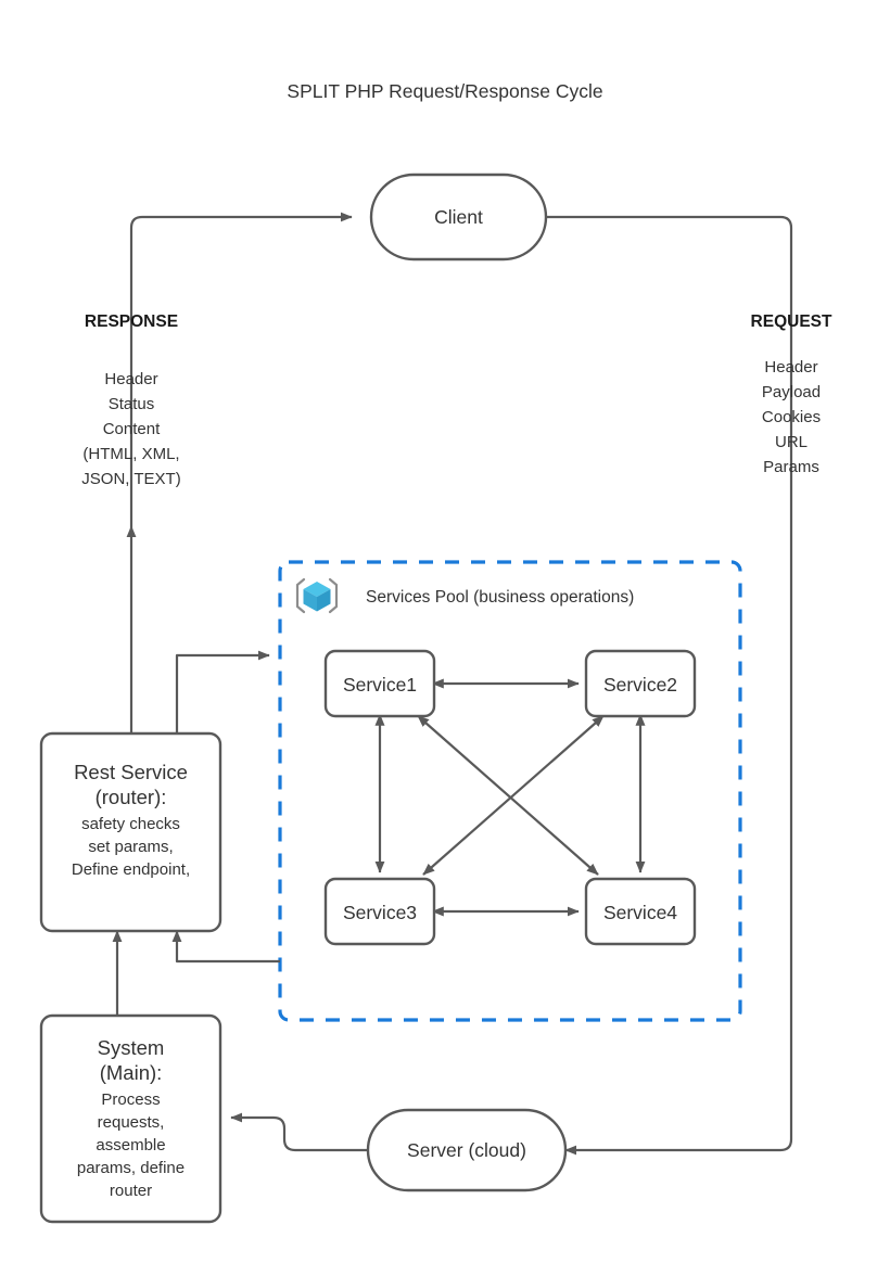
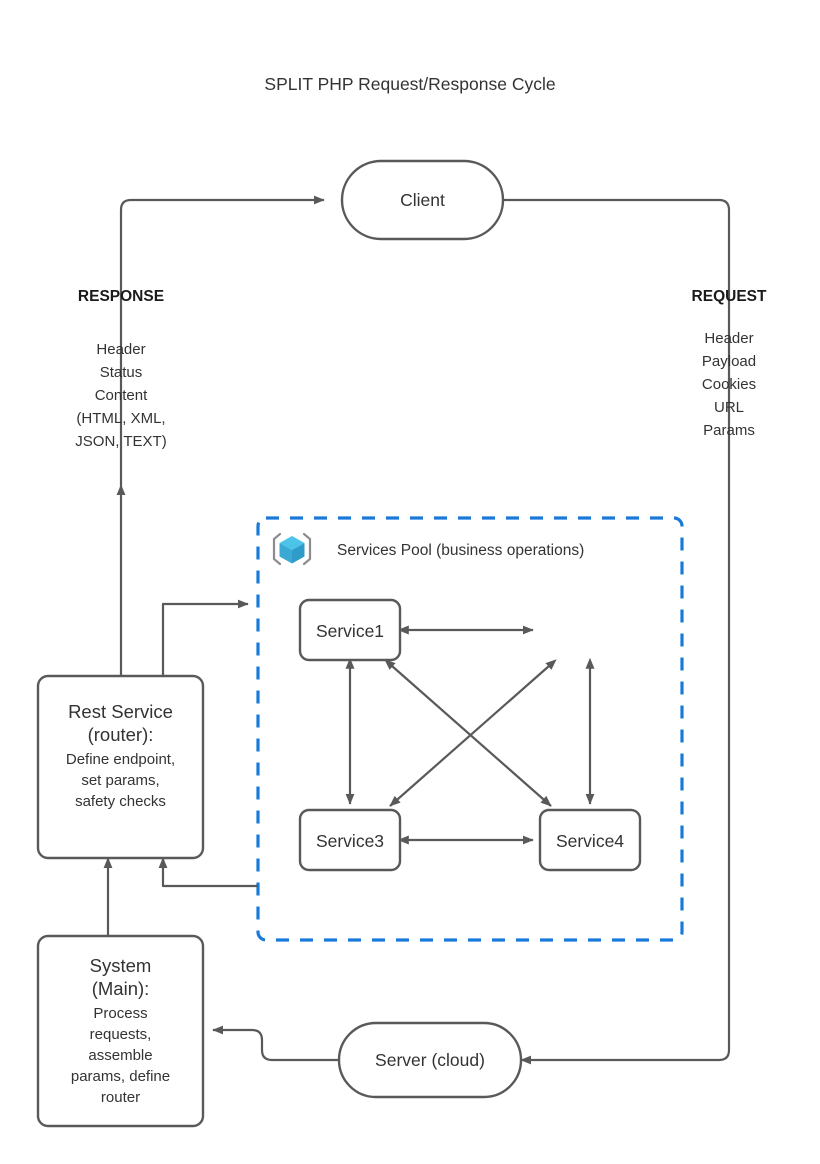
  SPLIT PHP Request/Response Cycle
  Services Pool (business operations)
  Client
  Server (cloud)
  Rest Service
  (router):
- safety checks
+ Define endpoint,
  set params,
- Define endpoint,
+ safety checks
  System
  (Main):
  Process
  requests,
  assemble
  params, define
  router
  Service1
- Service2
  Service3
  Service4
  RESPONSE
  Header
  Status
  Content
  (HTML, XML,
  JSON, TEXT)
  REQUEST
  Header
  Payload
  Cookies
  URL
  Params
